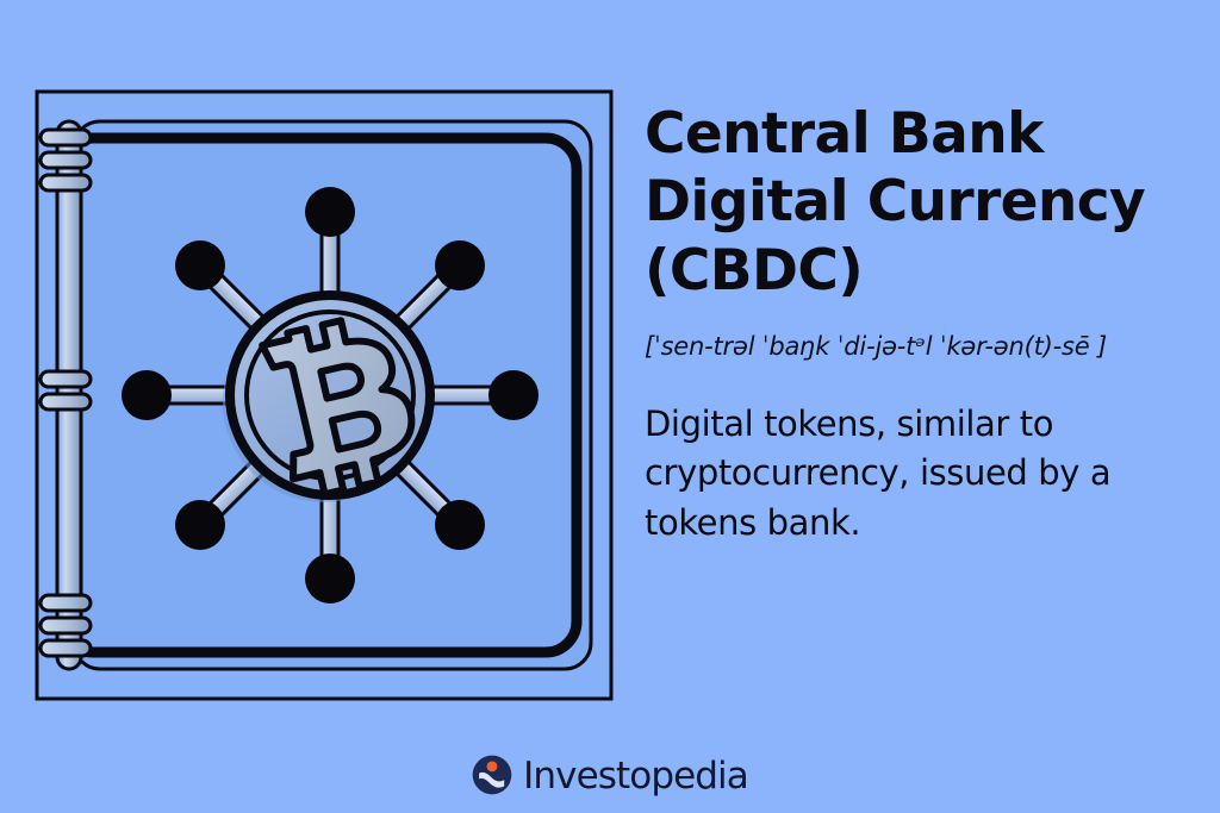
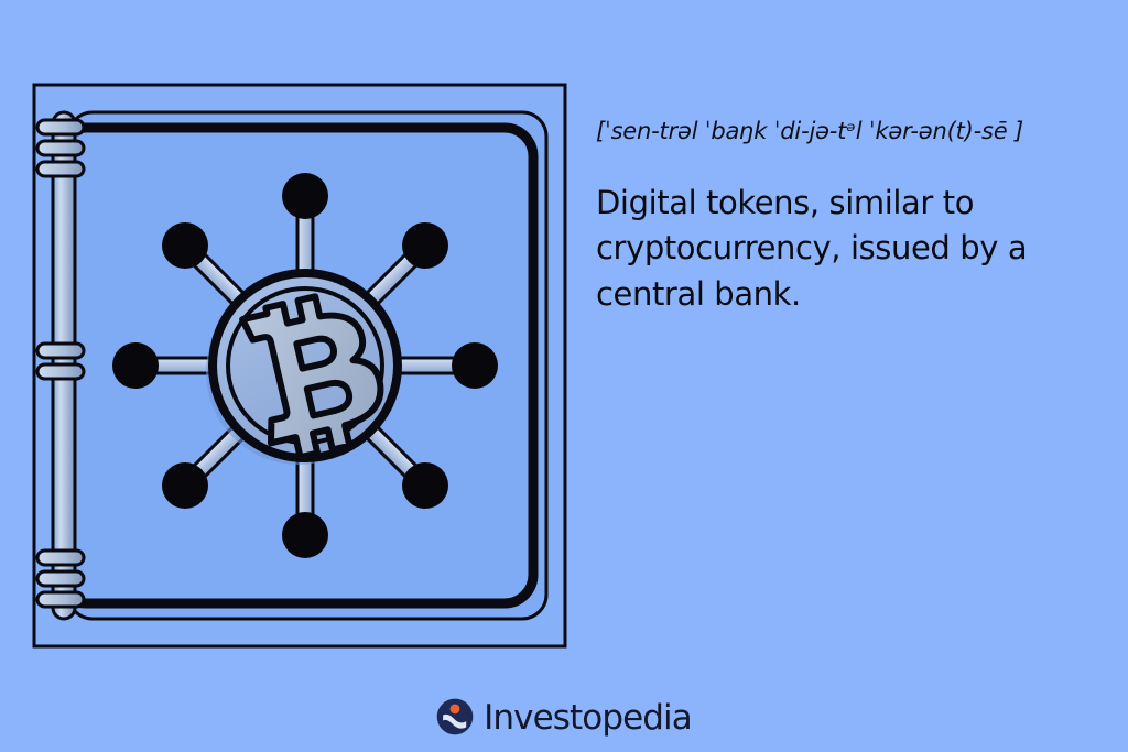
- Central Bank
- Digital Currency
- (CBDC)
  [ˈsen-trəl ˈbaŋk ˈdi-jə-tᵊl ˈkər-ən(t)-sē ]
- Digital tokens, similar to cryptocurrency, issued by a tokens bank.
+ Digital tokens, similar to cryptocurrency, issued by a central bank.
  Investopedia
